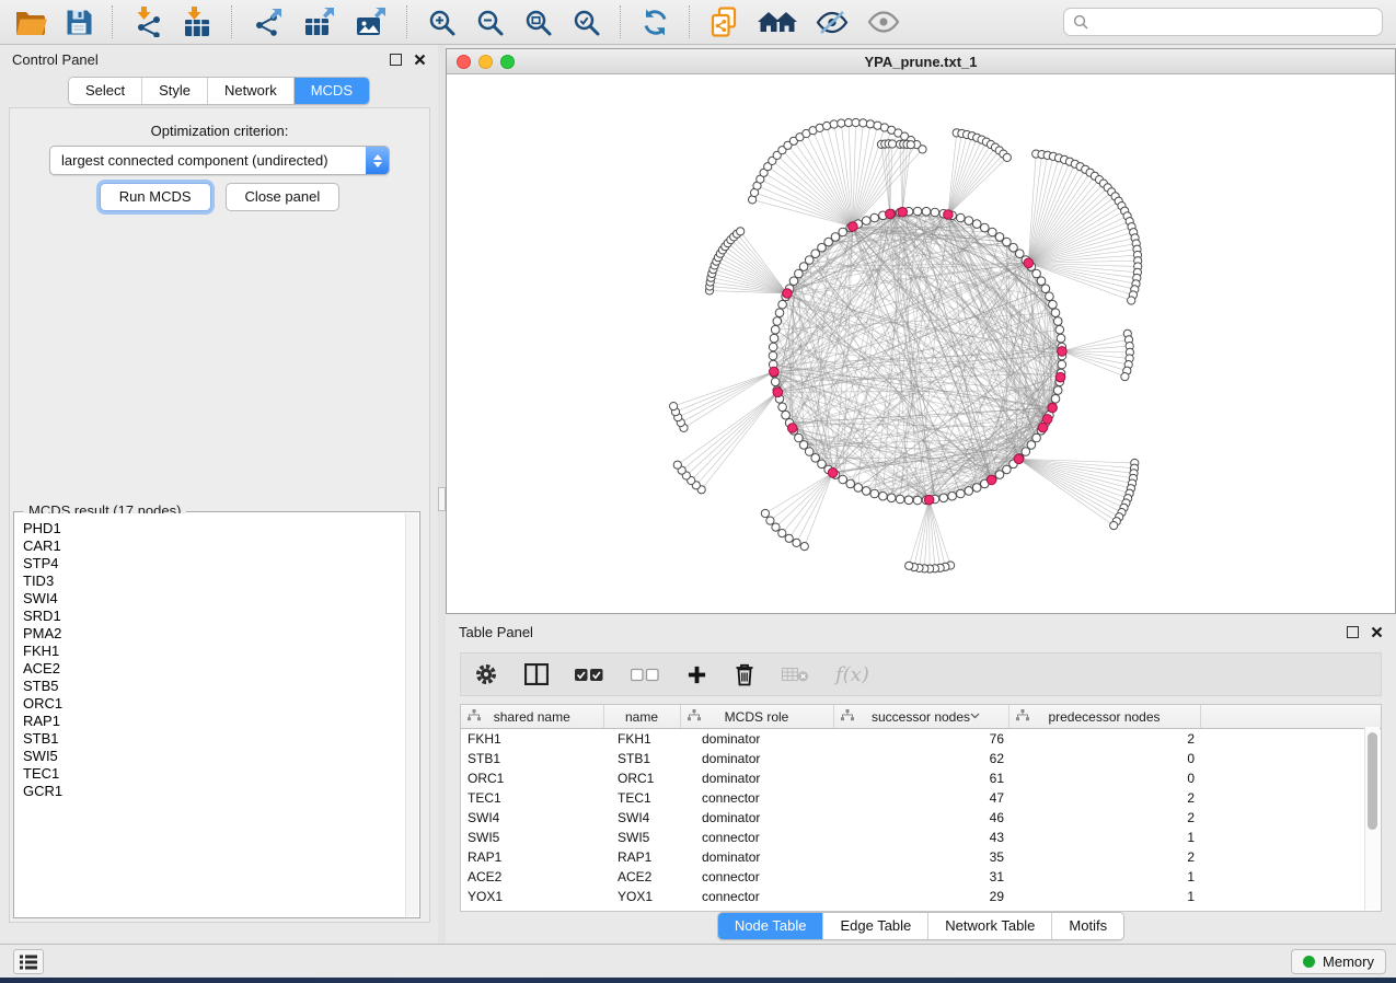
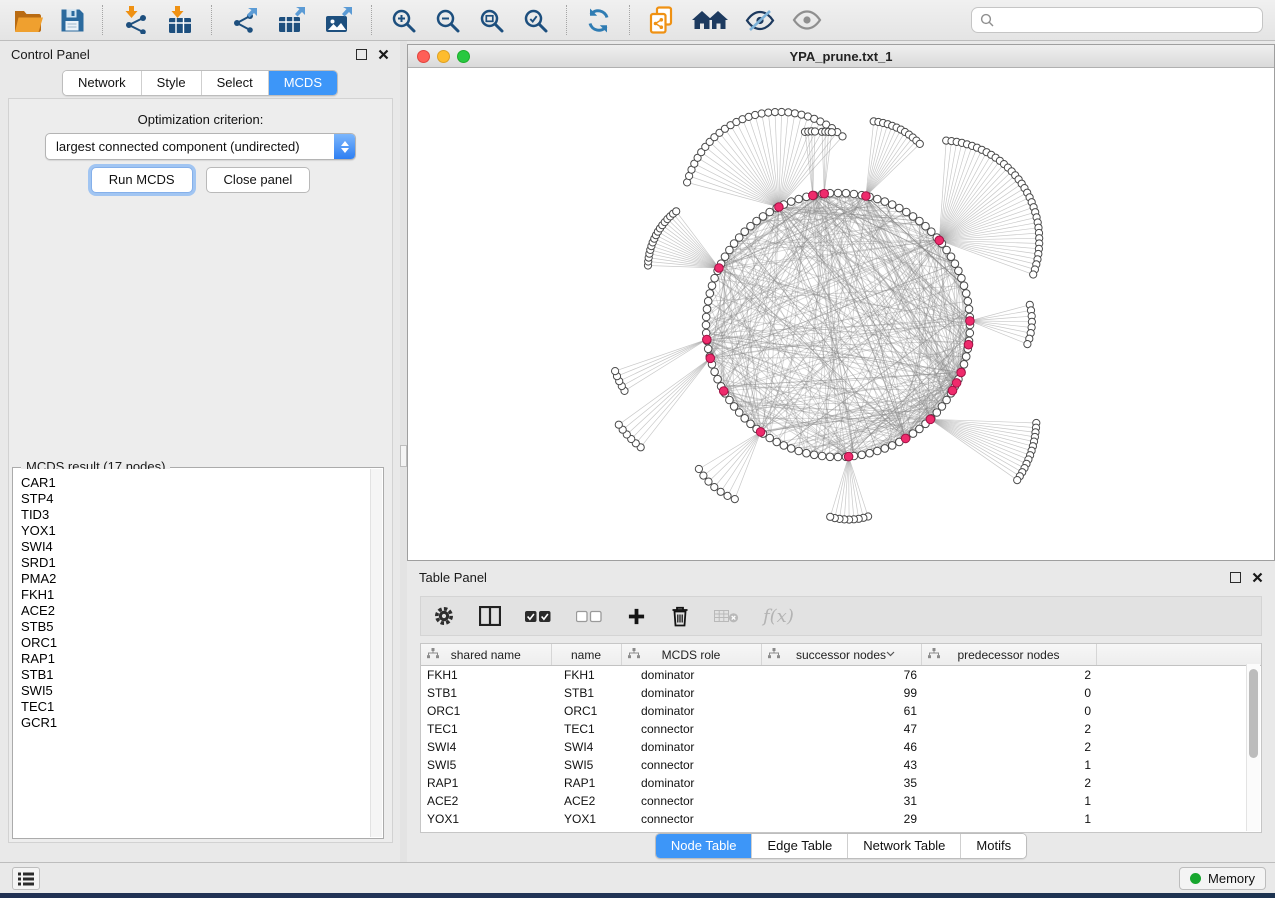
  Control Panel
- Select
+ Network
  Style
- Network
+ Select
  MCDS
  Optimization criterion:
  largest connected component (undirected)
  Run MCDS
  Close panel
  MCDS result (17 nodes)
- PHD1
  CAR1
  STP4
  TID3
+ YOX1
  SWI4
  SRD1
  PMA2
  FKH1
  ACE2
  STB5
  ORC1
  RAP1
  STB1
  SWI5
  TEC1
  GCR1
  YPA_prune.txt_1
  Table Panel
  f(x)
  shared name	name	MCDS role	successor nodes	predecessor nodes
  FKH1	FKH1	dominator	76	2
- STB1	STB1	dominator	62	0
+ STB1	STB1	dominator	99	0
  ORC1	ORC1	dominator	61	0
  TEC1	TEC1	connector	47	2
  SWI4	SWI4	dominator	46	2
  SWI5	SWI5	connector	43	1
  RAP1	RAP1	dominator	35	2
  ACE2	ACE2	connector	31	1
  YOX1	YOX1	connector	29	1
  Node Table
  Edge Table
  Network Table
  Motifs
  Memory
